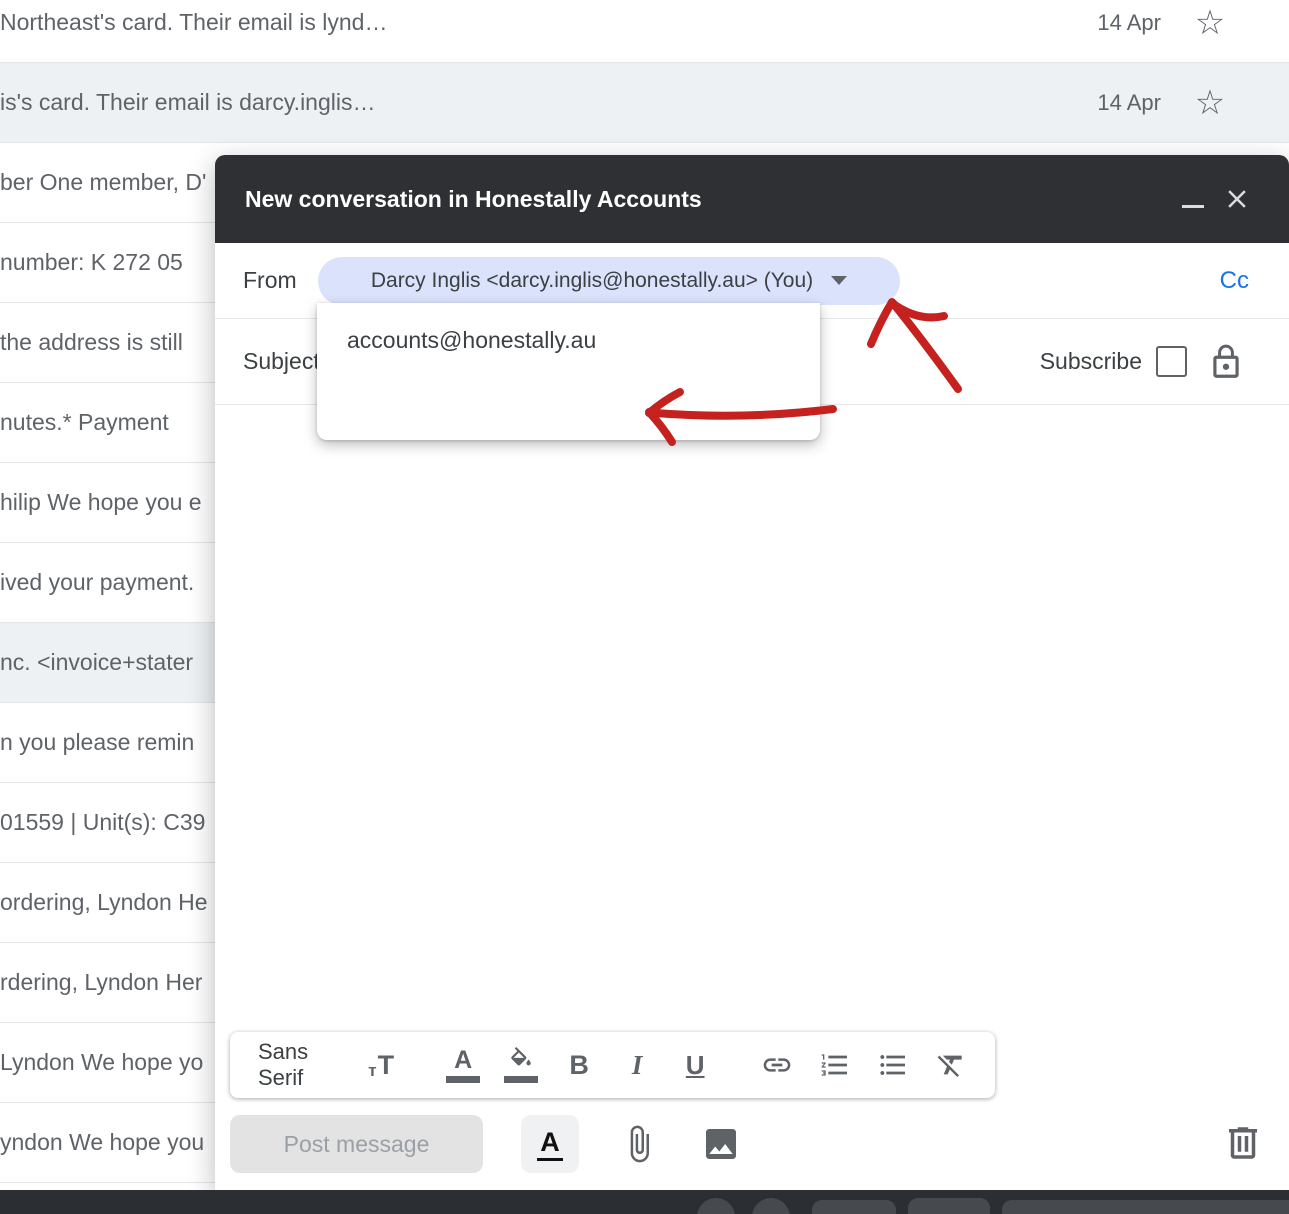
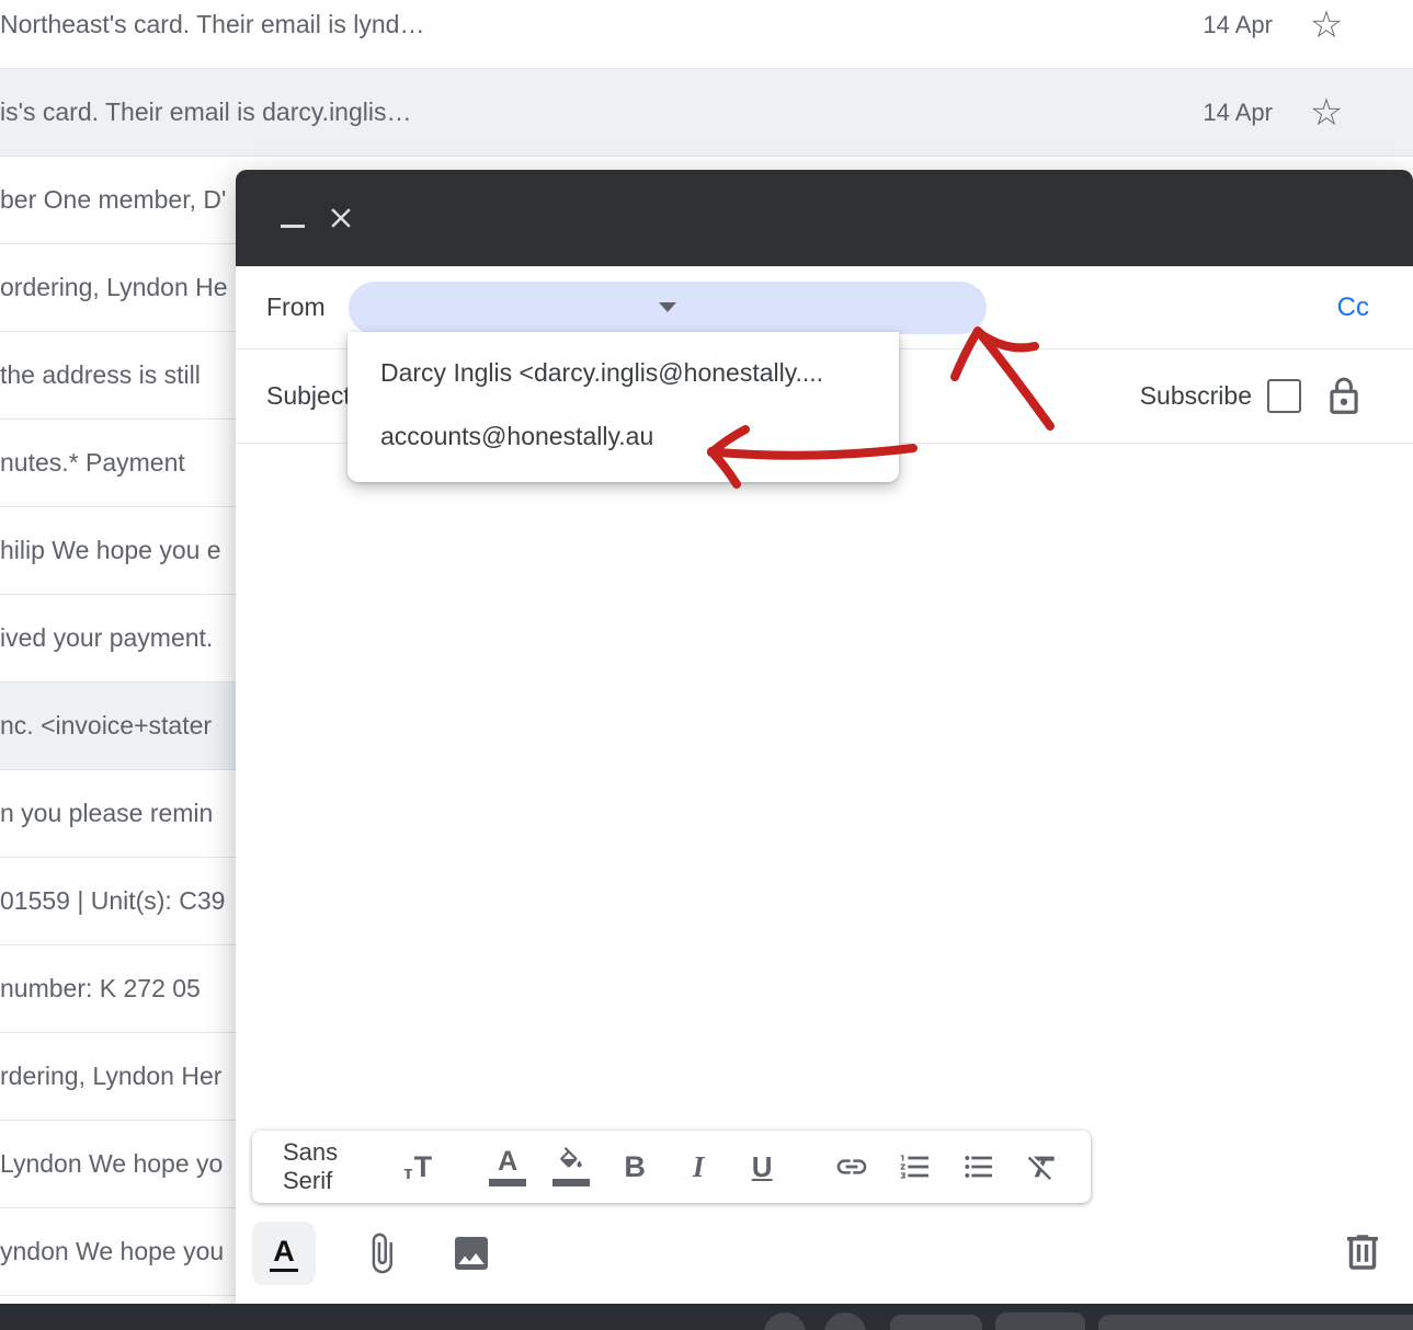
  Northeast's card. Their email is lynd…
  14 Apr
  ☆
  is's card. Their email is darcy.inglis…
  14 Apr
  ☆
  ber One member, D'
- number: K 272 05
+ ordering, Lyndon He
  the address is still
  nutes.* Payment
  hilip We hope you e
  ived your payment.
  nc. <invoice+stater
  n you please remin
  01559 | Unit(s): C39
- ordering, Lyndon He
+ number: K 272 05
  rdering, Lyndon Her
  Lyndon We hope yo
  yndon We hope you
- New conversation in Honestally Accounts
  From
- Darcy Inglis <darcy.inglis@honestally.au> (You)
  Cc
  Subjec
  Subscribe
  Sans Serif
  т
  T
  A
  B
  I
  U
- Post message
  A
+ Darcy Inglis <darcy.inglis@honestally....
  accounts@honestally.au
